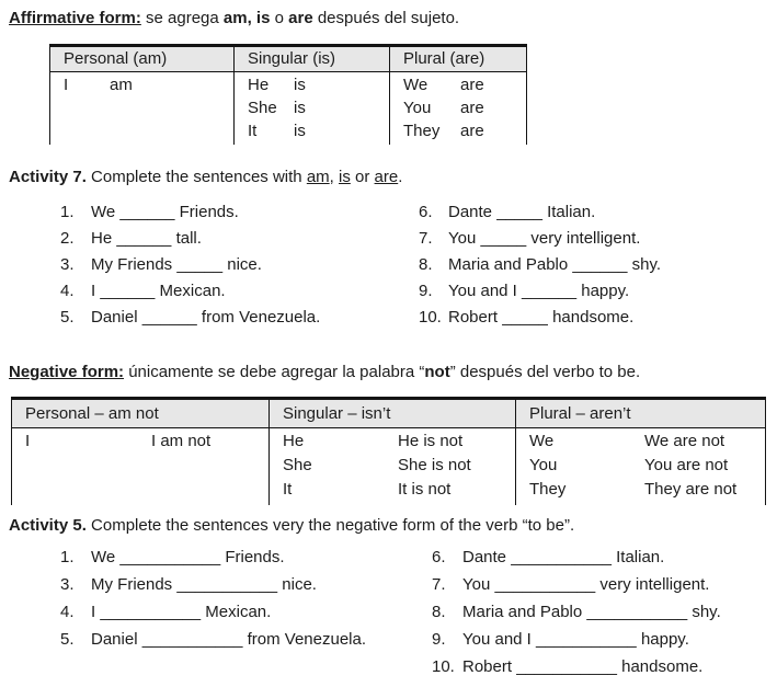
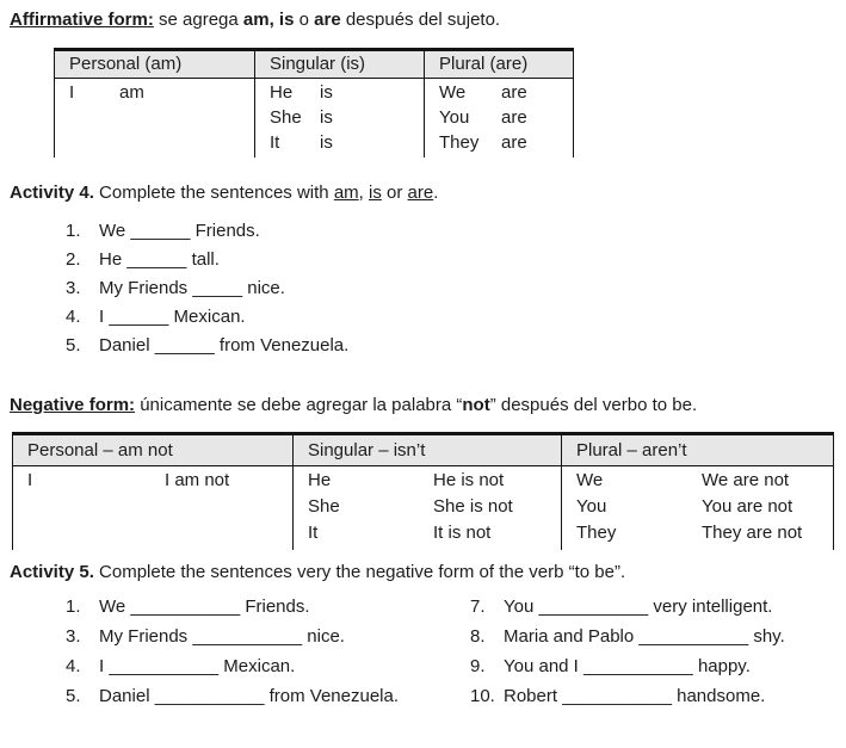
  Affirmative form: se agrega am, is o are después del sujeto.
  Personal (am)	Singular (is)	Plural (are)
  I am	He is She is It is	We are You are They are
- Activity 7. Complete the sentences with am, is or are.
+ Activity 4. Complete the sentences with am, is or are.
  1. We ______ Friends.
  2. He ______ tall.
  3. My Friends _____ nice.
  4. I ______ Mexican.
  5. Daniel ______ from Venezuela.
- 6. Dante _____ Italian.
- 7. You _____ very intelligent.
- 8. Maria and Pablo ______ shy.
- 9. You and I ______ happy.
- 10. Robert _____ handsome.
  Negative form: únicamente se debe agregar la palabra “not” después del verbo to be.
  Personal – am not	Singular – isn’t	Plural – aren’t
  I I am not	He He is not She She is not It It is not	We We are not You You are not They They are not
  Activity 5. Complete the sentences very the negative form of the verb “to be”.
  1. We ___________ Friends.
  3. My Friends ___________ nice.
  4. I ___________ Mexican.
  5. Daniel ___________ from Venezuela.
- 6. Dante ___________ Italian.
  7. You ___________ very intelligent.
  8. Maria and Pablo ___________ shy.
  9. You and I ___________ happy.
  10. Robert ___________ handsome.
